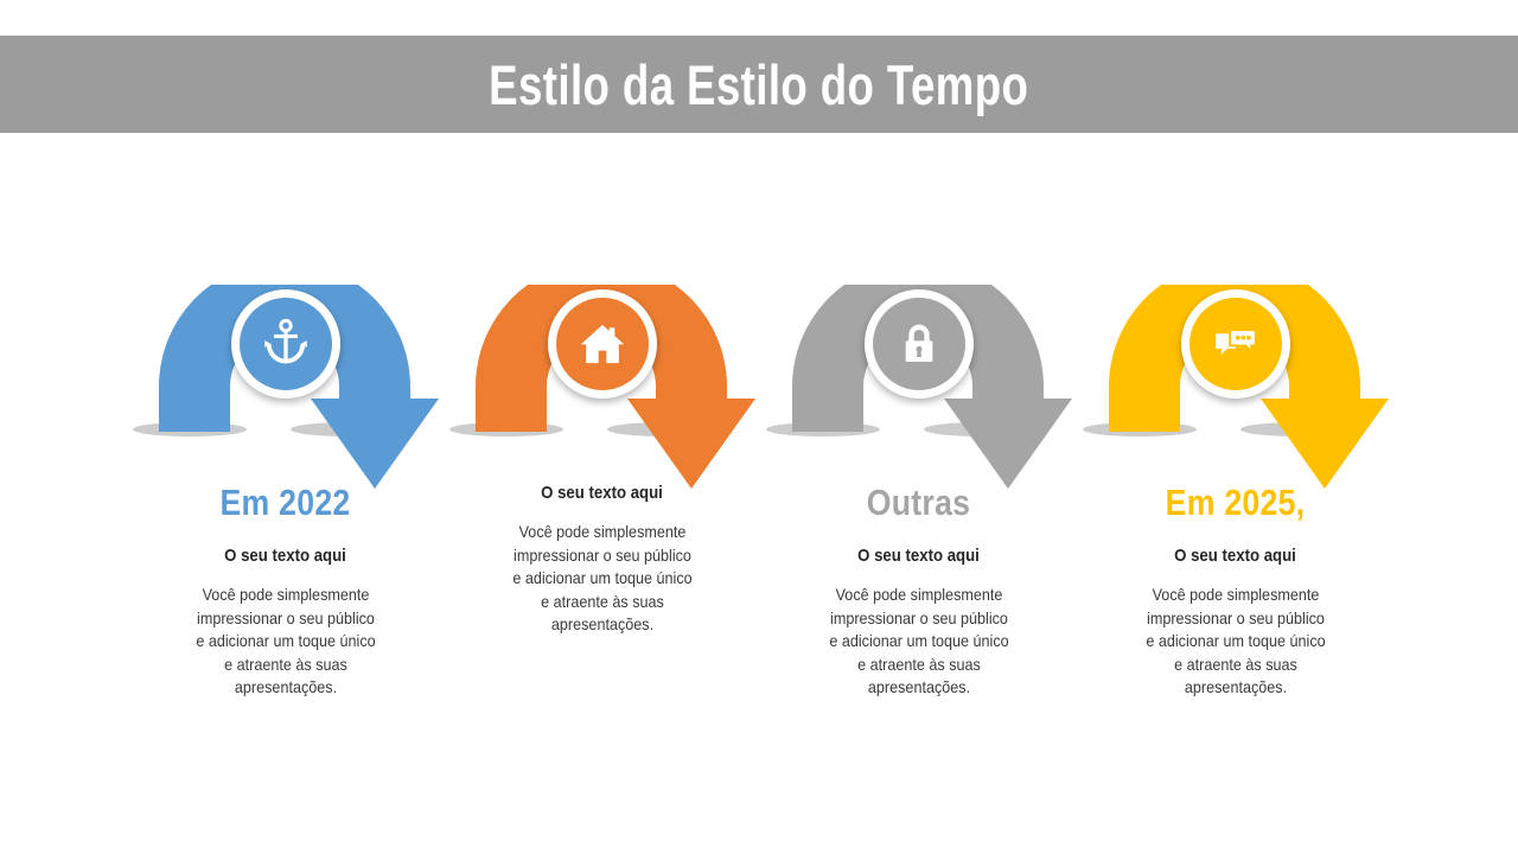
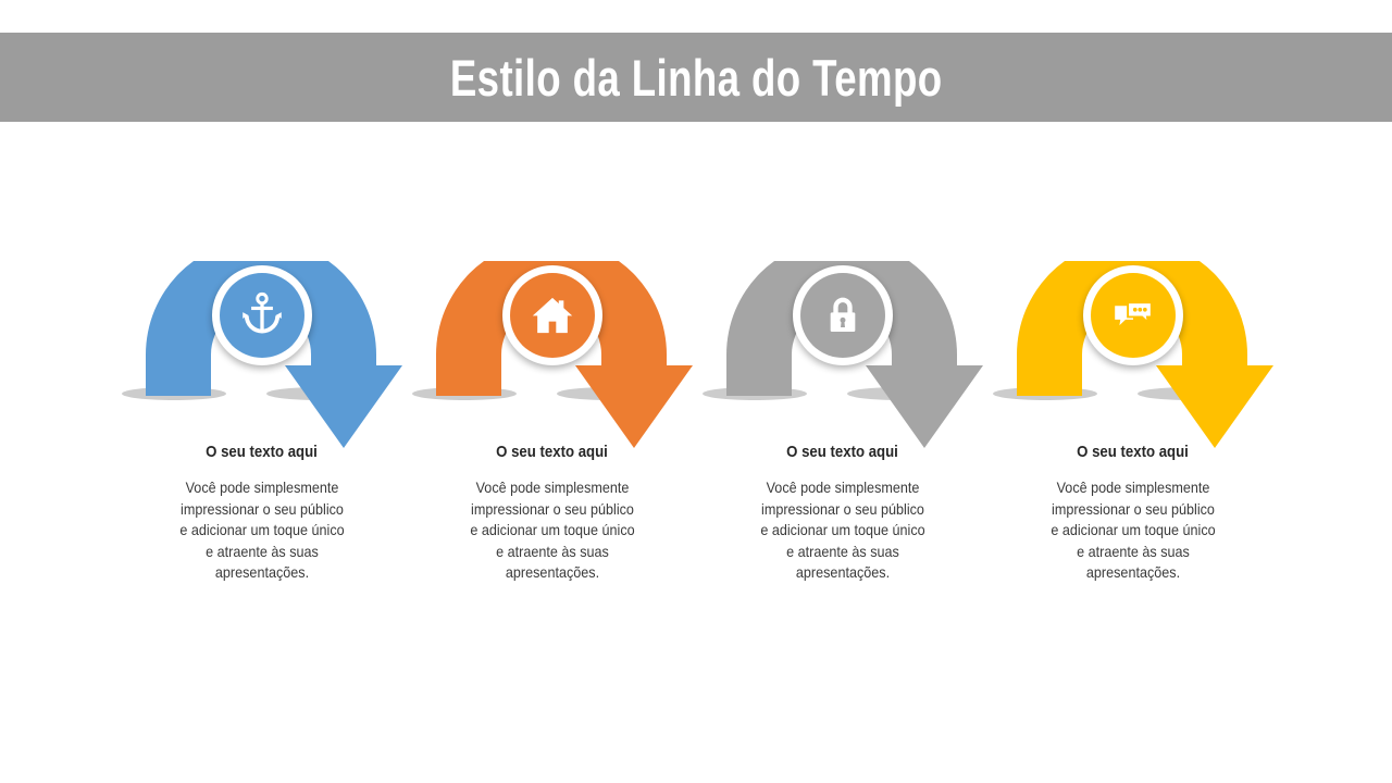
- Estilo da Estilo do Tempo
+ Estilo da Linha do Tempo
- Em 2022
  O seu texto aqui
  Você pode simplesmente
  impressionar o seu público
  e adicionar um toque único
  e atraente às suas
  apresentações.
  O seu texto aqui
  Você pode simplesmente
  impressionar o seu público
  e adicionar um toque único
  e atraente às suas
  apresentações.
- Outras
  O seu texto aqui
  Você pode simplesmente
  impressionar o seu público
  e adicionar um toque único
  e atraente às suas
  apresentações.
- Em 2025,
  O seu texto aqui
  Você pode simplesmente
  impressionar o seu público
  e adicionar um toque único
  e atraente às suas
  apresentações.
